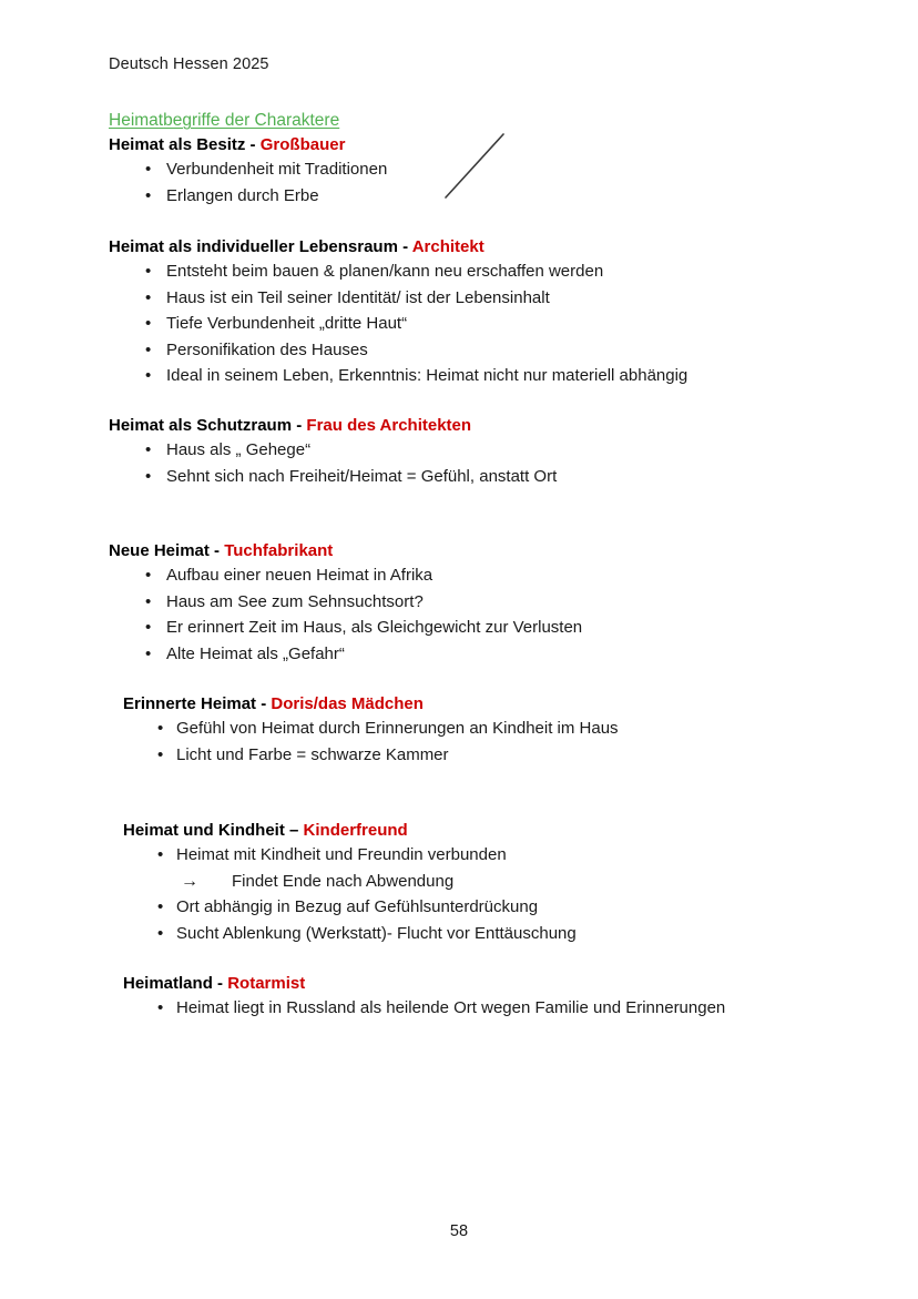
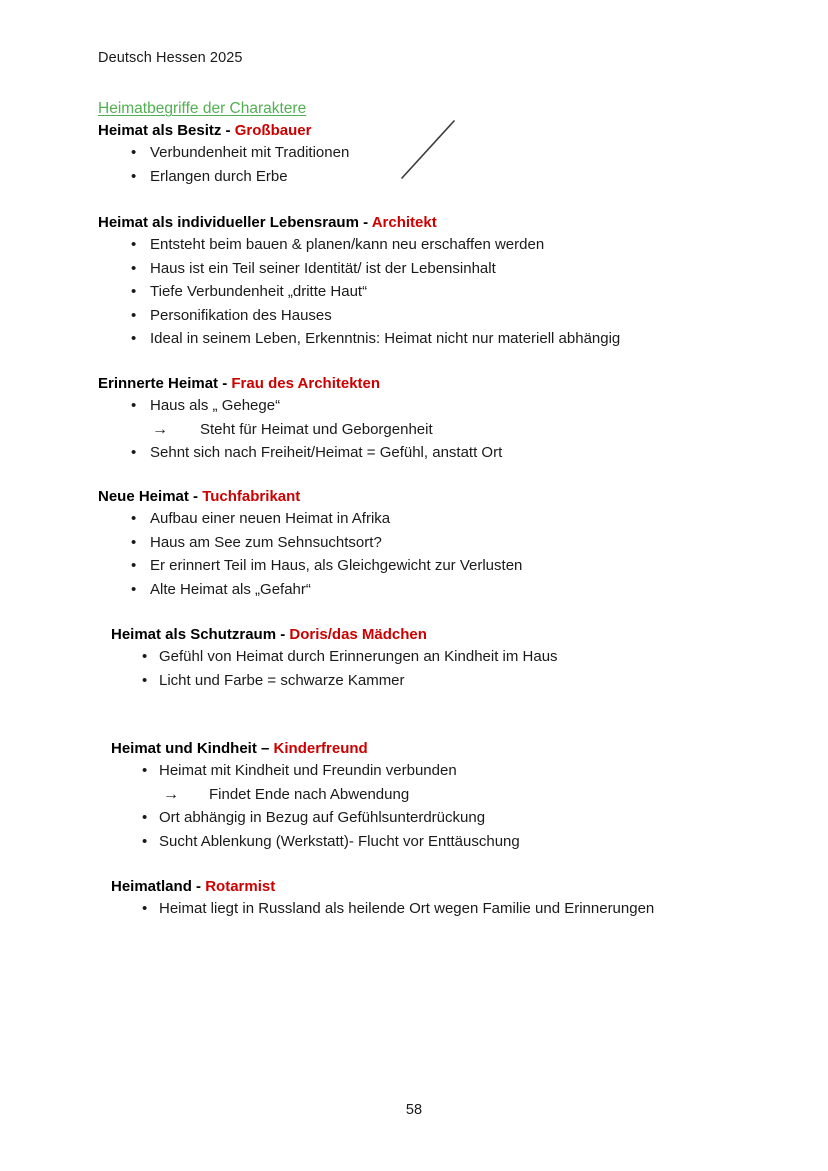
  Deutsch Hessen 2025
  Heimatbegriffe der Charaktere
  Heimat als Besitz - Großbauer
  Verbundenheit mit Traditionen
  Erlangen durch Erbe
  Heimat als individueller Lebensraum - Architekt
  Entsteht beim bauen & planen/kann neu erschaffen werden
  Haus ist ein Teil seiner Identität/ ist der Lebensinhalt
  Tiefe Verbundenheit „dritte Haut“
  Personifikation des Hauses
  Ideal in seinem Leben, Erkenntnis: Heimat nicht nur materiell abhängig
- Heimat als Schutzraum - Frau des Architekten
+ Erinnerte Heimat - Frau des Architekten
  Haus als „ Gehege“
+ Steht für Heimat und Geborgenheit
  Sehnt sich nach Freiheit/Heimat = Gefühl, anstatt Ort
  Neue Heimat - Tuchfabrikant
  Aufbau einer neuen Heimat in Afrika
  Haus am See zum Sehnsuchtsort?
- Er erinnert Zeit im Haus, als Gleichgewicht zur Verlusten
+ Er erinnert Teil im Haus, als Gleichgewicht zur Verlusten
  Alte Heimat als „Gefahr“
- Erinnerte Heimat - Doris/das Mädchen
+ Heimat als Schutzraum - Doris/das Mädchen
  Gefühl von Heimat durch Erinnerungen an Kindheit im Haus
  Licht und Farbe = schwarze Kammer
  Heimat und Kindheit – Kinderfreund
  Heimat mit Kindheit und Freundin verbunden
  Findet Ende nach Abwendung
  Ort abhängig in Bezug auf Gefühlsunterdrückung
  Sucht Ablenkung (Werkstatt)- Flucht vor Enttäuschung
  Heimatland - Rotarmist
  Heimat liegt in Russland als heilende Ort wegen Familie und Erinnerungen
  58
